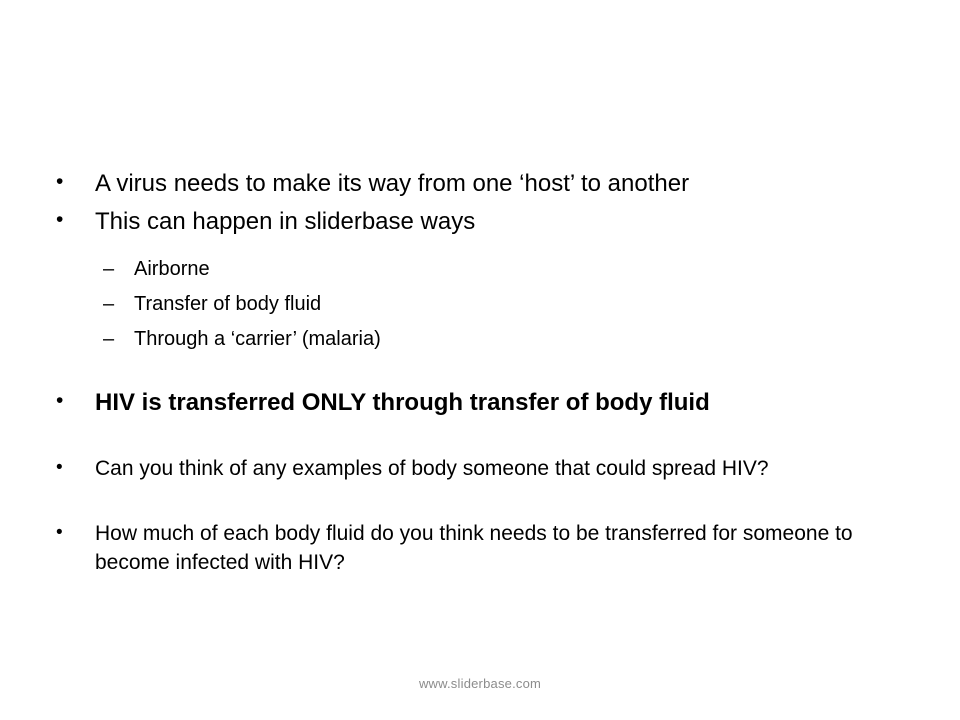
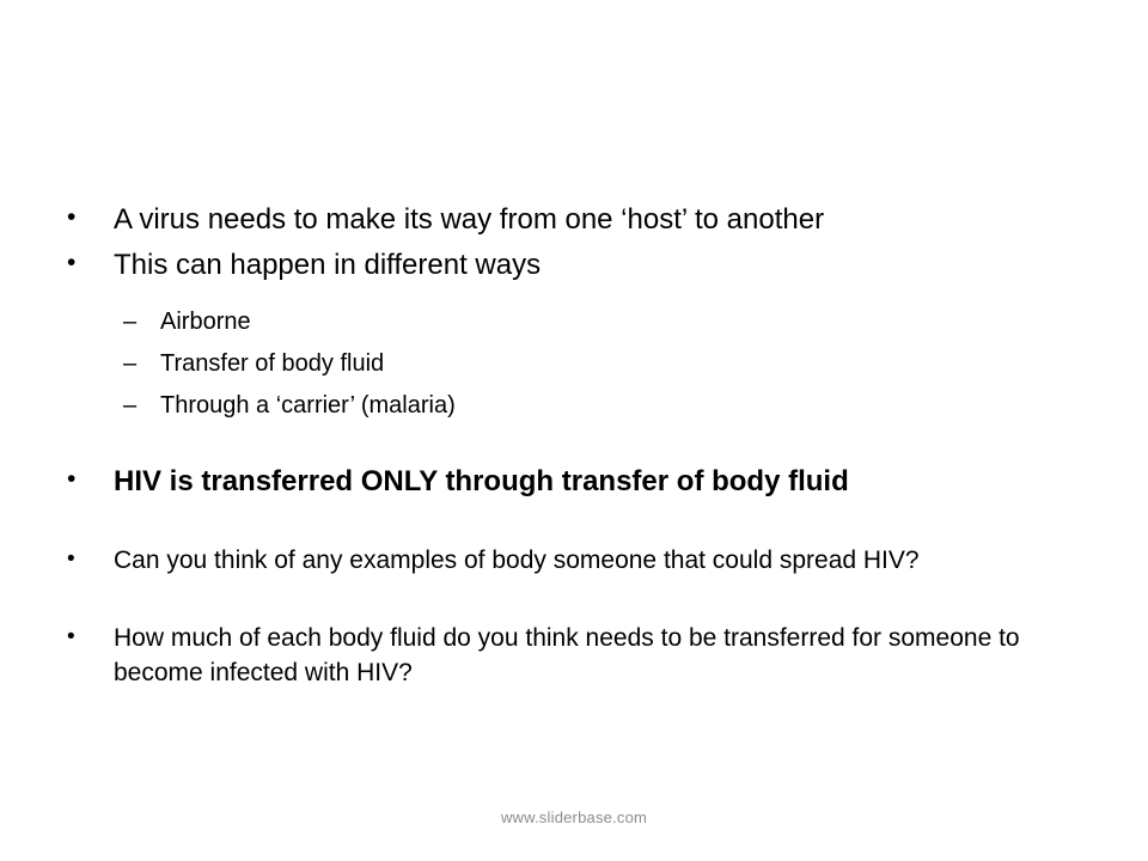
  •
  A virus needs to make its way from one ‘host’ to another
  •
- This can happen in sliderbase ways
+ This can happen in different ways
  –
  Airborne
  –
  Transfer of body fluid
  –
  Through a ‘carrier’ (malaria)
  •
  HIV is transferred ONLY through transfer of body fluid
  •
  Can you think of any examples of body someone that could spread HIV?
  •
  How much of each body fluid do you think needs to be transferred for someone to become infected with HIV?
  www.sliderbase.com
